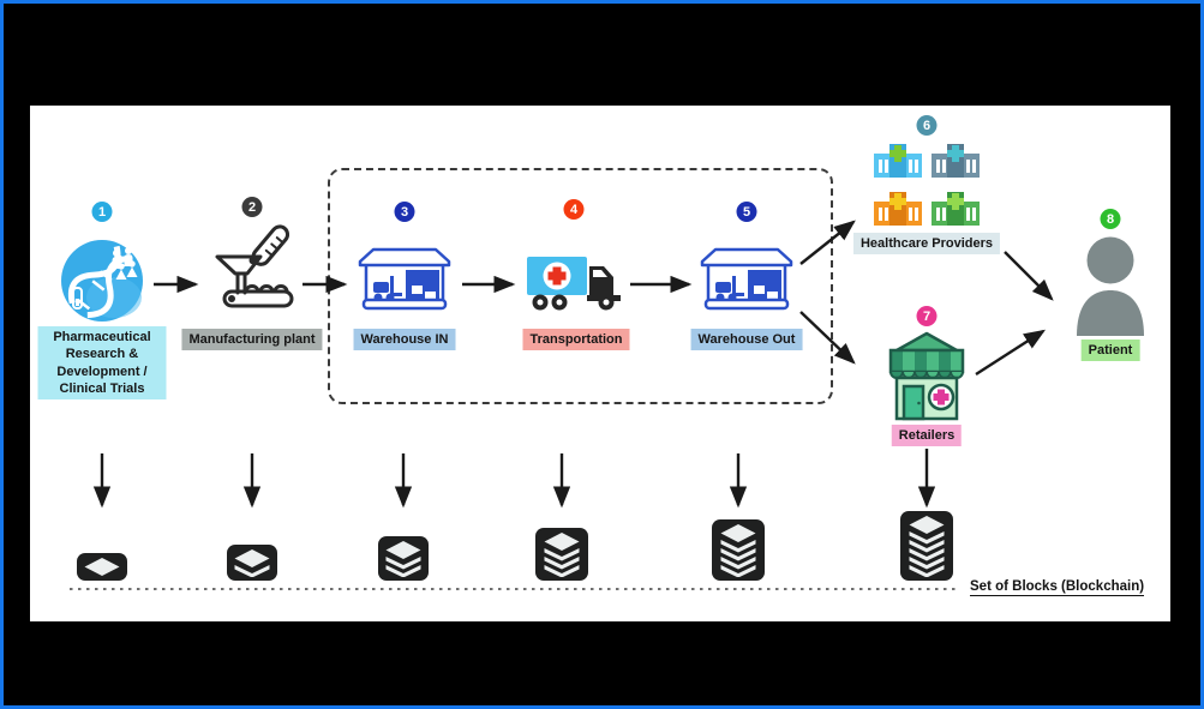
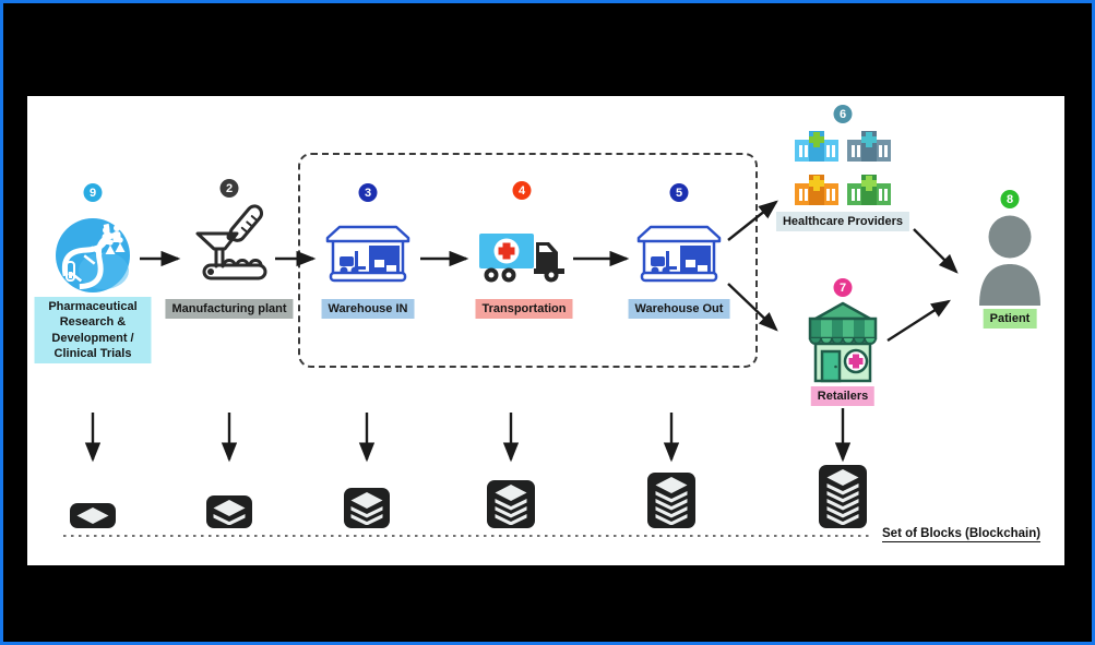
- 1
+ 9
  Pharmaceutical Research & Development / Clinical Trials
  2
  Manufacturing plant
  3
  Warehouse IN
  4
  Transportation
  5
  Warehouse Out
  6
  Healthcare Providers
  7
  Retailers
  8
  Patient
  Set of Blocks (Blockchain)
